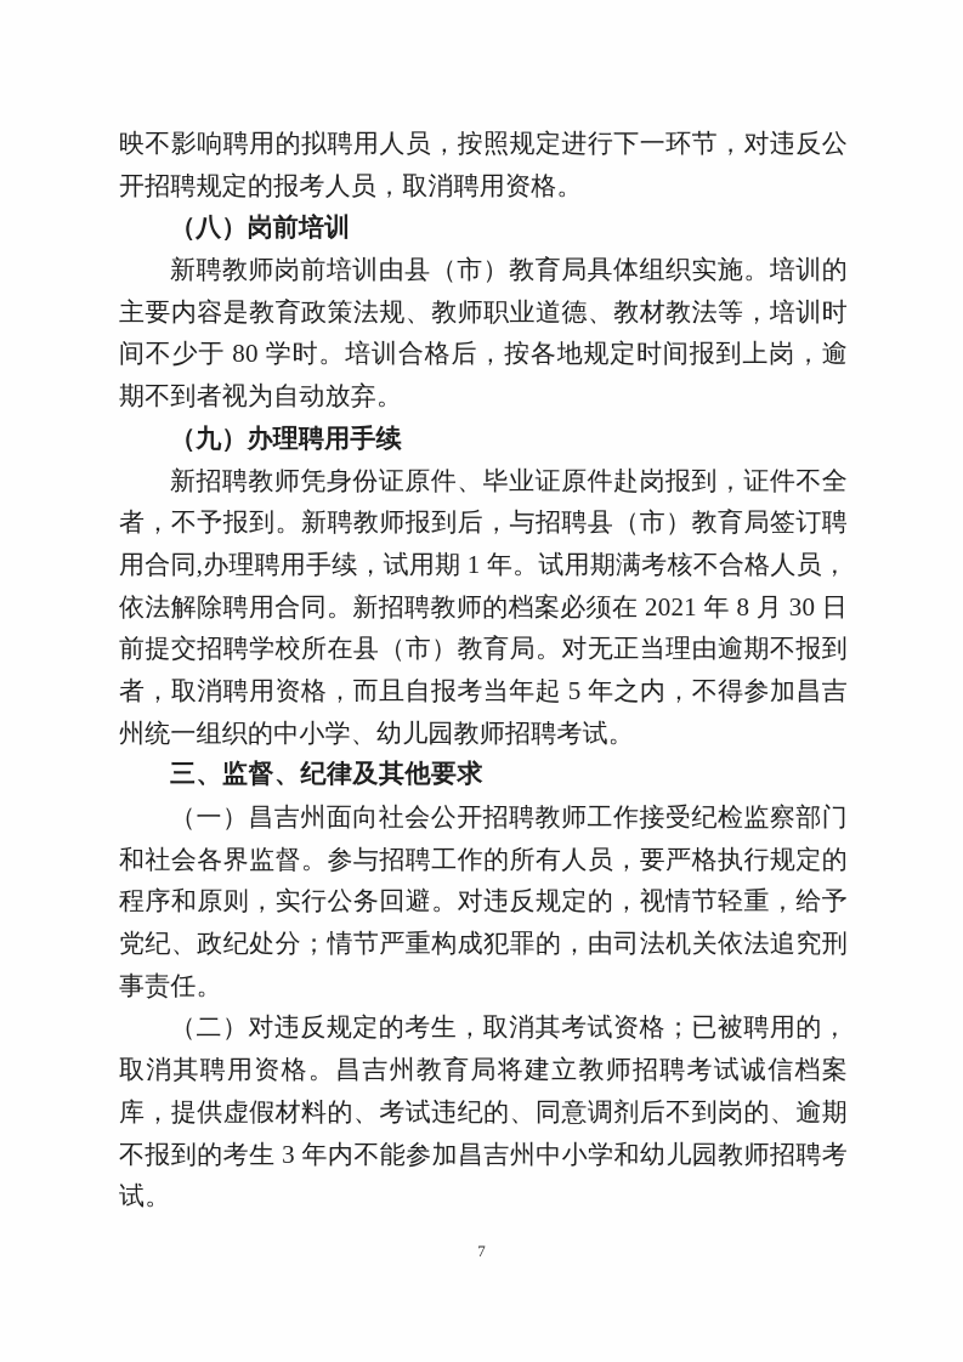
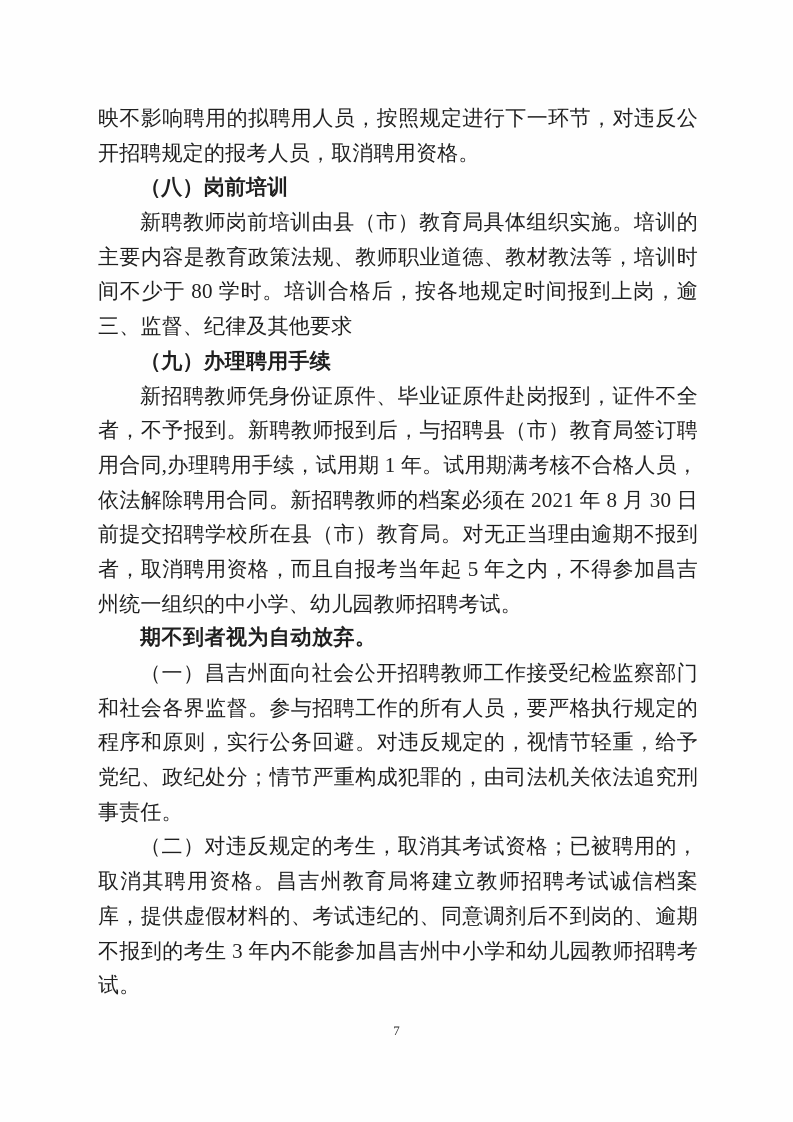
  映不影响聘用的拟聘用人员，按照规定进行下一环节，对违反公
  开招聘规定的报考人员，取消聘用资格。
  （八）岗前培训
  新聘教师岗前培训由县（市）教育局具体组织实施。培训的
  主要内容是教育政策法规、教师职业道德、教材教法等，培训时
  间不少于 80 学时。培训合格后，按各地规定时间报到上岗，逾
- 期不到者视为自动放弃。
+ 三、监督、纪律及其他要求
  （九）办理聘用手续
  新招聘教师凭身份证原件、毕业证原件赴岗报到，证件不全
  者，不予报到。新聘教师报到后，与招聘县（市）教育局签订聘
  用合同,办理聘用手续，试用期 1 年。试用期满考核不合格人员，
  依法解除聘用合同。新招聘教师的档案必须在 2021 年 8 月 30 日
  前提交招聘学校所在县（市）教育局。对无正当理由逾期不报到
  者，取消聘用资格，而且自报考当年起 5 年之内，不得参加昌吉
  州统一组织的中小学、幼儿园教师招聘考试。
- 三、监督、纪律及其他要求
+ 期不到者视为自动放弃。
  （一）昌吉州面向社会公开招聘教师工作接受纪检监察部门
  和社会各界监督。参与招聘工作的所有人员，要严格执行规定的
  程序和原则，实行公务回避。对违反规定的，视情节轻重，给予
  党纪、政纪处分；情节严重构成犯罪的，由司法机关依法追究刑
  事责任。
  （二）对违反规定的考生，取消其考试资格；已被聘用的，
  取消其聘用资格。昌吉州教育局将建立教师招聘考试诚信档案
  库，提供虚假材料的、考试违纪的、同意调剂后不到岗的、逾期
  不报到的考生 3 年内不能参加昌吉州中小学和幼儿园教师招聘考
  试。
  7
